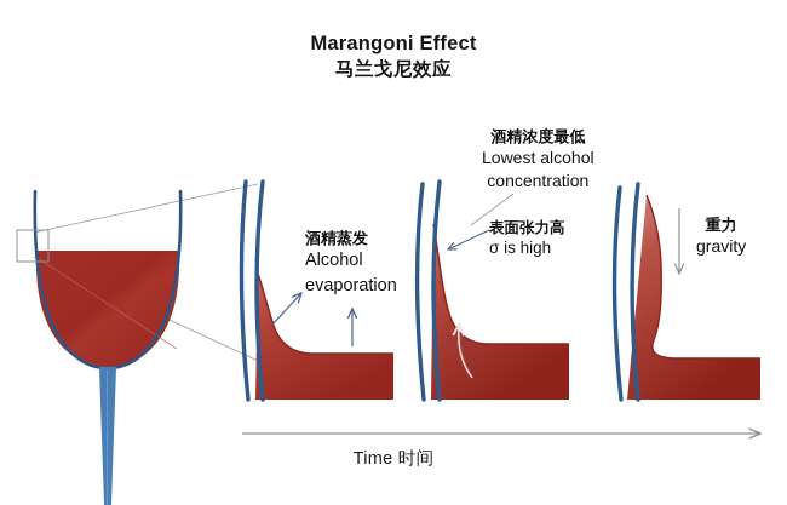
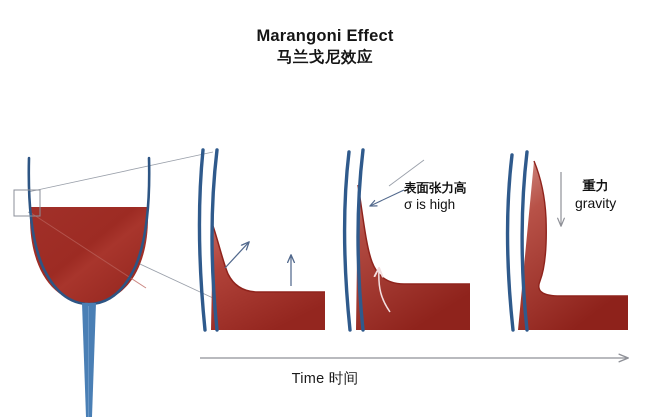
  Marangoni Effect
  马兰戈尼效应
- 酒精蒸发
- Alcohol
- evaporation
- 酒精浓度最低
- Lowest alcohol
- concentration
  表面张力高
  σ is high
  重力
  gravity
  Time 时间
